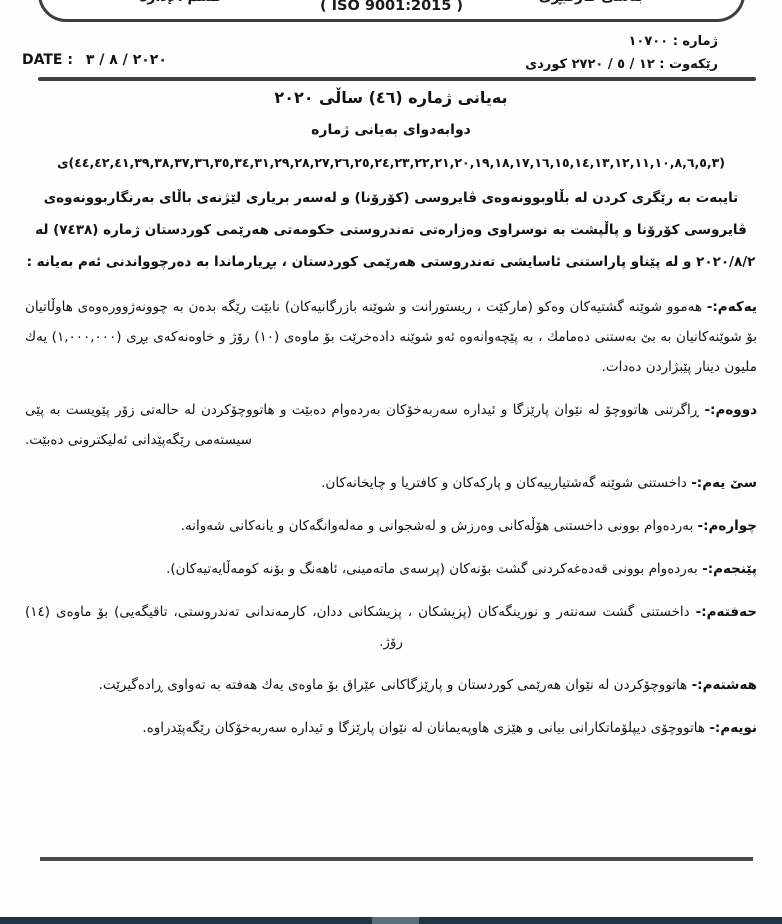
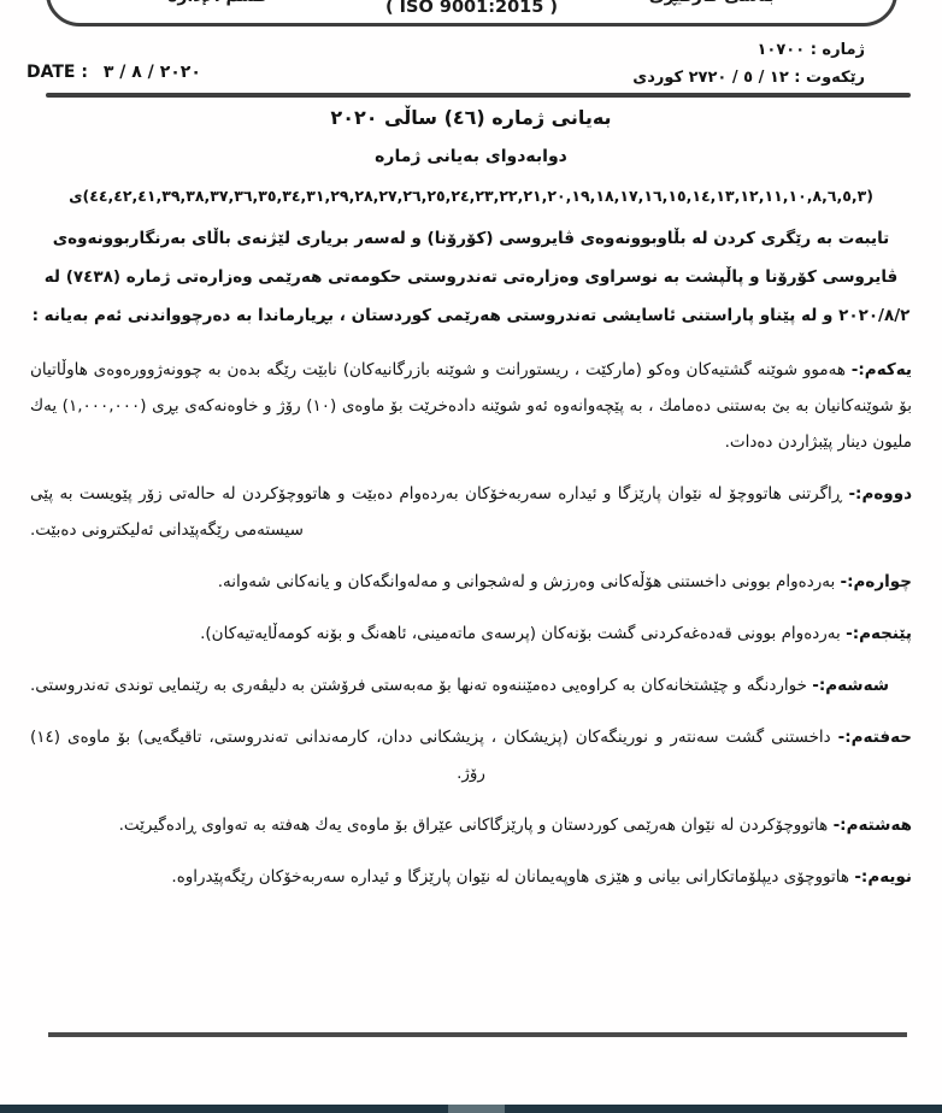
  ( ISO 9001:2015 )
  ژمارە : ١٠٧٠٠
  رێکەوت : ١٢ / ٥ / ٢٧٢٠ کوردی
  DATE : ٢٠٢٠ / ٨ / ٣
  بەیانی ژمارە (٤٦) ساڵی ٢٠٢٠
  دوابەدوای بەیانی ژمارە
  (٤٤,٤٢,٤١,٣٩,٣٨,٣٧,٣٦,٣٥,٣٤,٣١,٢٩,٢٨,٢٧,٢٦,٢٥,٢٤,٢٣,٢٢,٢١,٢٠,١٩,١٨,١٧,١٦,١٥,١٤,١٣,١٢,١١,١٠,٨,٦,٥,٣)ی
- تایبەت بە رێگری کردن لە بڵاوبوونەوەی ڤایروسی (کۆرۆنا) و لەسەر بریاری لێژنەی باڵای بەرنگاربوونەوەی ڤایروسی کۆرۆنا و پاڵپشت بە نوسراوی وەزارەتی تەندروستی حکومەتی هەرێمی کوردستان ژمارە (٧٤٣٨) لە ٢٠٢٠/٨/٢ و لە پێناو پاراستنی ئاسایشی تەندروستی هەرێمی کوردستان ، بڕیارماندا بە دەرچوواندنی ئەم بەیانە :
+ تایبەت بە رێگری کردن لە بڵاوبوونەوەی ڤایروسی (کۆرۆنا) و لەسەر بریاری لێژنەی باڵای بەرنگاربوونەوەی ڤایروسی کۆرۆنا و پاڵپشت بە نوسراوی وەزارەتی تەندروستی حکومەتی هەرێمی وەزارەتی ژمارە (٧٤٣٨) لە ٢٠٢٠/٨/٢ و لە پێناو پاراستنی ئاسایشی تەندروستی هەرێمی کوردستان ، بڕیارماندا بە دەرچوواندنی ئەم بەیانە :
  یەکەم:- هەموو شوێنە گشتیەکان وەکو (مارکێت ، ریستورانت و شوێنە بازرگانیەکان) نابێت رێگە بدەن بە چوونەژوورەوەی هاوڵاتیان بۆ شوێنەکانیان بە بێ بەستنی دەمامك ، بە پێچەوانەوە ئەو شوێنە دادەخرێت بۆ ماوەی (١٠) رۆژ و خاوەنەکەی بڕی (١,٠٠٠,٠٠٠) یەك ملیون دینار پێبژاردن دەدات.
  دووەم:- ڕاگرتنی هاتووچۆ لە نێوان پارێزگا و ئیدارە سەربەخۆکان بەردەوام دەبێت و هاتووچۆکردن لە حالەتی زۆر پێویست بە پێی سیستەمی رێگەپێدانی ئەلیکترونی دەبێت.
- سێ یەم:- داخستنی شوێنە گەشتیارییەکان و پارکەکان و کافتریا و چایخانەکان.
  چوارەم:- بەردەوام بوونی داخستنی هۆڵەکانی وەرزش و لەشجوانی و مەلەوانگەکان و یانەکانی شەوانە.
  پێنجەم:- بەردەوام بوونی قەدەغەکردنی گشت بۆنەکان (پرسەی ماتەمینی، ئاهەنگ و بۆنە کومەڵایەتیەکان).
+ شەشەم:- خواردنگە و چێشتخانەکان بە کراوەیی دەمێننەوە تەنها بۆ مەبەستی فرۆشتن بە دلیڤەری بە رێنمایی توندی تەندروستی.
  حەفتەم:- داخستنی گشت سەنتەر و نورینگەکان (پزیشکان ، پزیشکانی ددان، کارمەندانی تەندروستی، تاقیگەیی) بۆ ماوەی (١٤) رۆژ.
  هەشتەم:- هاتووچۆکردن لە نێوان هەرێمی کوردستان و پارێزگاکانی عێراق بۆ ماوەی یەك هەفتە بە تەواوی ڕادەگیرێت.
  نویەم:- هاتووچۆی دیپلۆماتکارانی بیانی و هێزی هاوپەیمانان لە نێوان پارێزگا و ئیدارە سەربەخۆکان رێگەپێدراوە.
